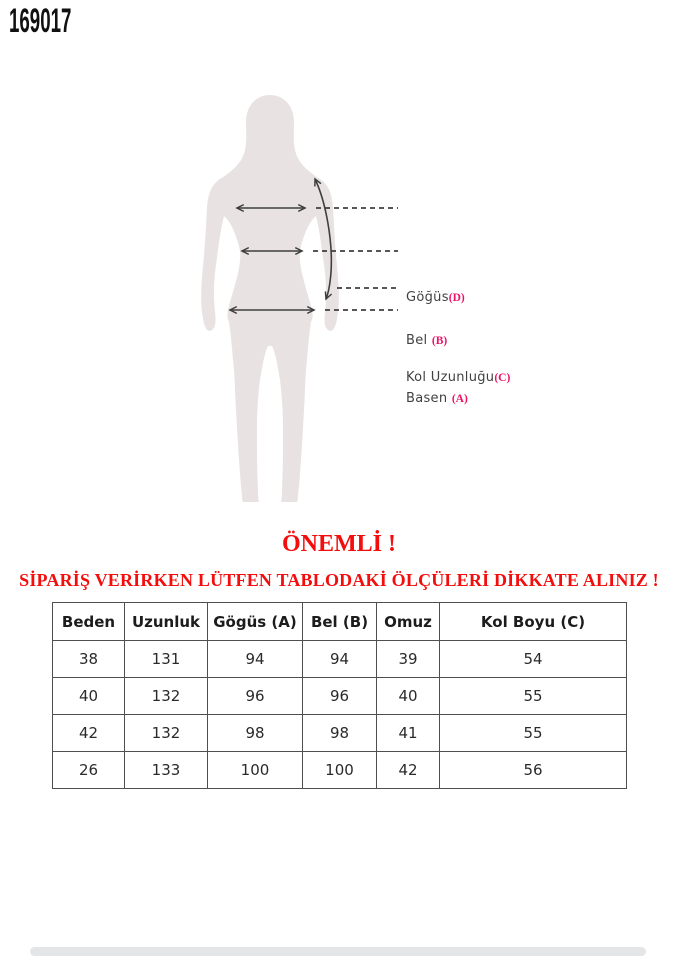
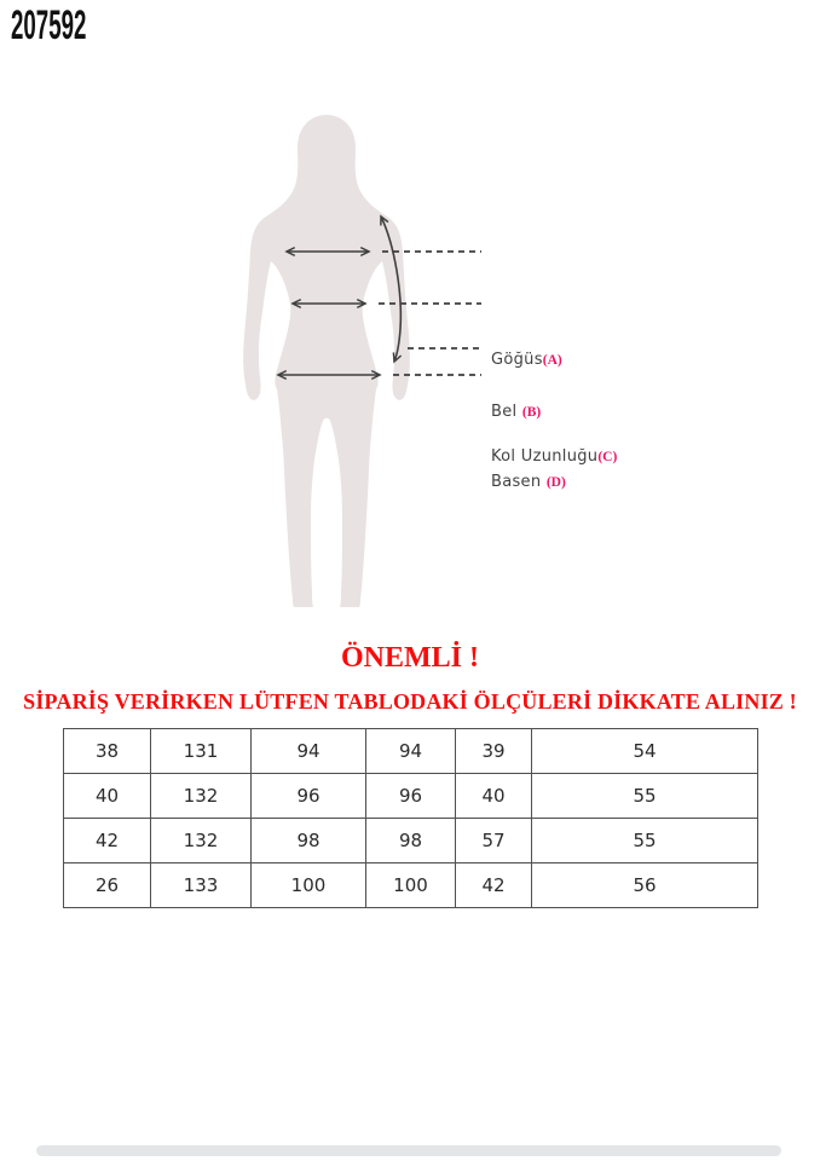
- 169017
+ 207592
- Göğüs(D)
+ Göğüs(A)
  Bel (B)
  Kol Uzunluğu(C)
- Basen (A)
+ Basen (D)
  ÖNEMLİ !
  SİPARİŞ VERİRKEN LÜTFEN TABLODAKİ ÖLÇÜLERİ DİKKATE ALINIZ !
- Beden	Uzunluk	Gögüs (A)	Bel (B)	Omuz	Kol Boyu (C)
  38	131	94	94	39	54
  40	132	96	96	40	55
- 42	132	98	98	41	55
+ 42	132	98	98	57	55
  26	133	100	100	42	56
